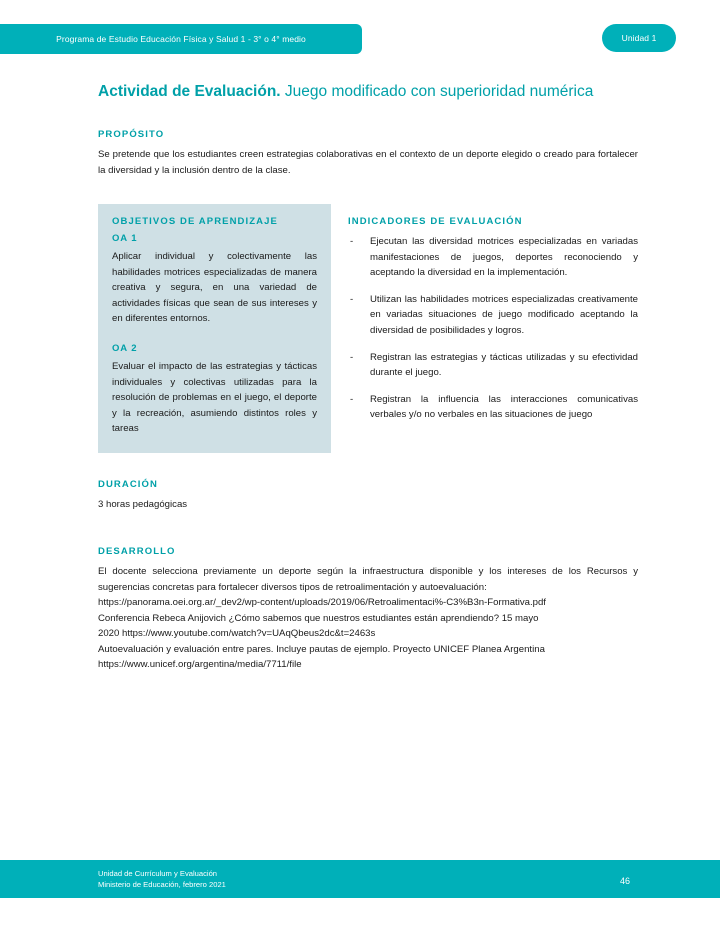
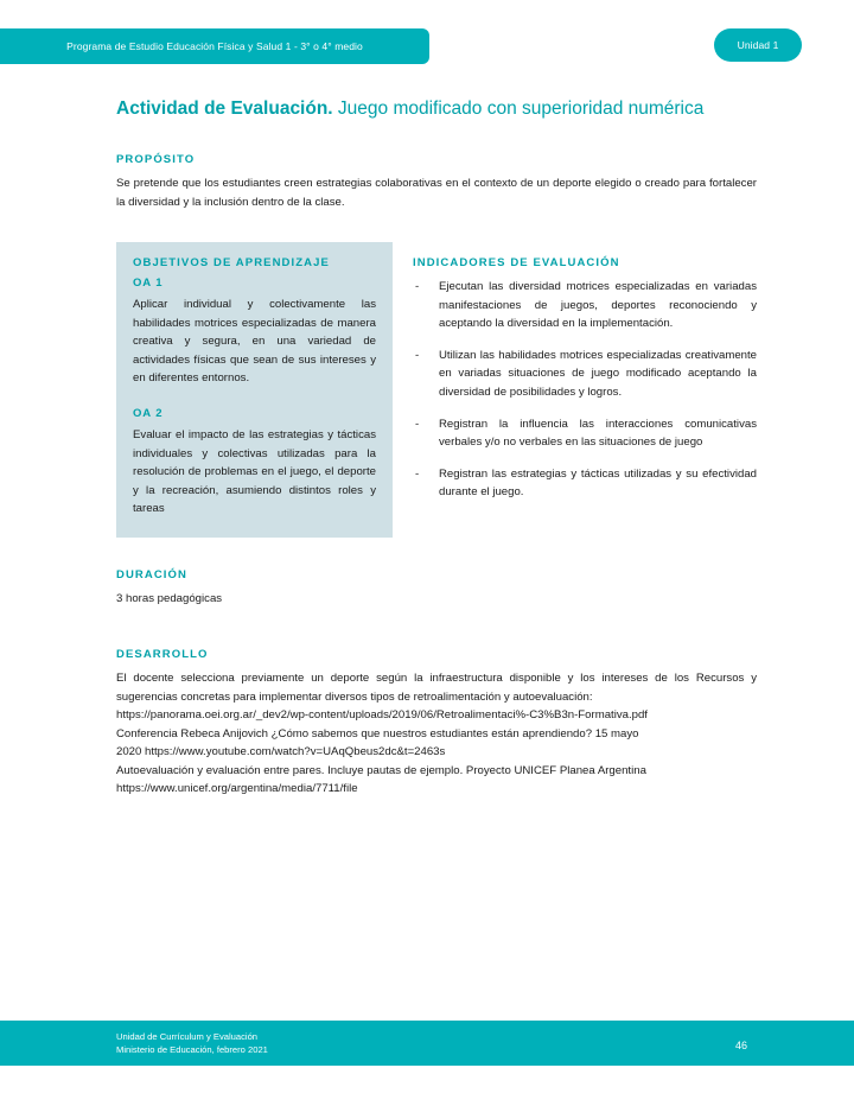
  Programa de Estudio Educación Física y Salud 1 - 3° o 4° medio
  Unidad 1
  Actividad de Evaluación. Juego modificado con superioridad numérica
  PROPÓSITO
  Se pretende que los estudiantes creen estrategias colaborativas en el contexto de un deporte elegido o creado para fortalecer la diversidad y la inclusión dentro de la clase.
  OBJETIVOS DE APRENDIZAJE
  OA 1
  Aplicar individual y colectivamente las habilidades motrices especializadas de manera creativa y segura, en una variedad de actividades físicas que sean de sus intereses y en diferentes entornos.
  OA 2
  Evaluar el impacto de las estrategias y tácticas individuales y colectivas utilizadas para la resolución de problemas en el juego, el deporte y la recreación, asumiendo distintos roles y tareas
  INDICADORES DE EVALUACIÓN
  -
  Ejecutan las diversidad motrices especializadas en variadas manifestaciones de juegos, deportes reconociendo y aceptando la diversidad en la implementación.
  -
  Utilizan las habilidades motrices especializadas creativamente en variadas situaciones de juego modificado aceptando la diversidad de posibilidades y logros.
  -
- Registran las estrategias y tácticas utilizadas y su efectividad durante el juego.
+ Registran la influencia las interacciones comunicativas verbales y/o no verbales en las situaciones de juego
  -
- Registran la influencia las interacciones comunicativas verbales y/o no verbales en las situaciones de juego
+ Registran las estrategias y tácticas utilizadas y su efectividad durante el juego.
  DURACIÓN
  3 horas pedagógicas
  DESARROLLO
- El docente selecciona previamente un deporte según la infraestructura disponible y los intereses de los Recursos y sugerencias concretas para fortalecer diversos tipos de retroalimentación y autoevaluación:
+ El docente selecciona previamente un deporte según la infraestructura disponible y los intereses de los Recursos y sugerencias concretas para implementar diversos tipos de retroalimentación y autoevaluación:
  https://panorama.oei.org.ar/_dev2/wp-content/uploads/2019/06/Retroalimentaci%-C3%B3n-Formativa.pdf
  Conferencia Rebeca Anijovich ¿Cómo sabemos que nuestros estudiantes están aprendiendo? 15 mayo
  2020 https://www.youtube.com/watch?v=UAqQbeus2dc&t=2463s
  Autoevaluación y evaluación entre pares. Incluye pautas de ejemplo. Proyecto UNICEF Planea Argentina
  https://www.unicef.org/argentina/media/7711/file
  Unidad de Currículum y Evaluación
  Ministerio de Educación, febrero 2021
  46
